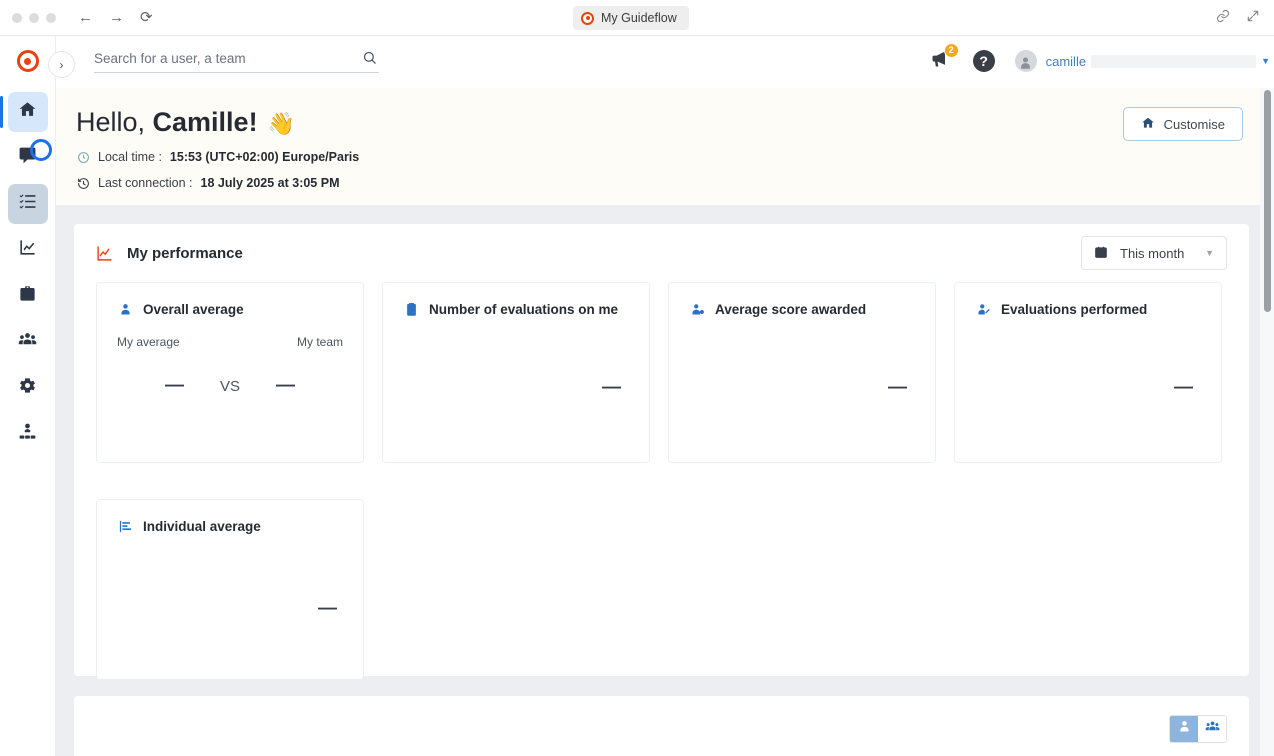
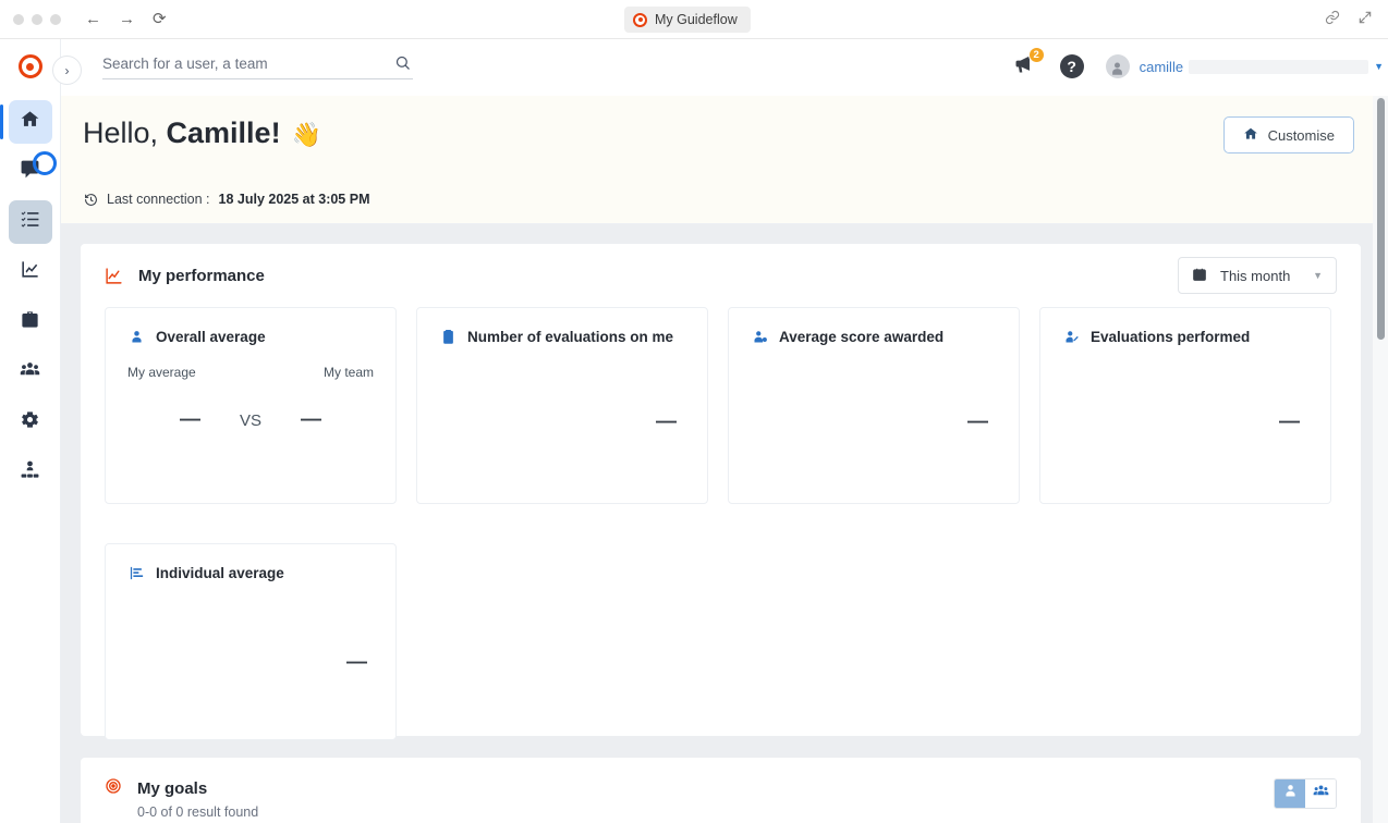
  ←
  →
  ⟳
  My Guideflow
  ›
  Search for a user, a team
  2
  ?
  camille
  ▼
  Hello, Camille! 👋
- Local time :
- 15:53 (UTC+02:00) Europe/Paris
  Last connection :
  18 July 2025 at 3:05 PM
  Customise
  My performance
  This month
  ▼
  Overall average
  My average
  My team
  —
  VS
  —
  Number of evaluations on me
  —
  Average score awarded
  —
  Evaluations performed
  —
  Individual average
  —
+ My goals
+ 0-0 of 0 result found
